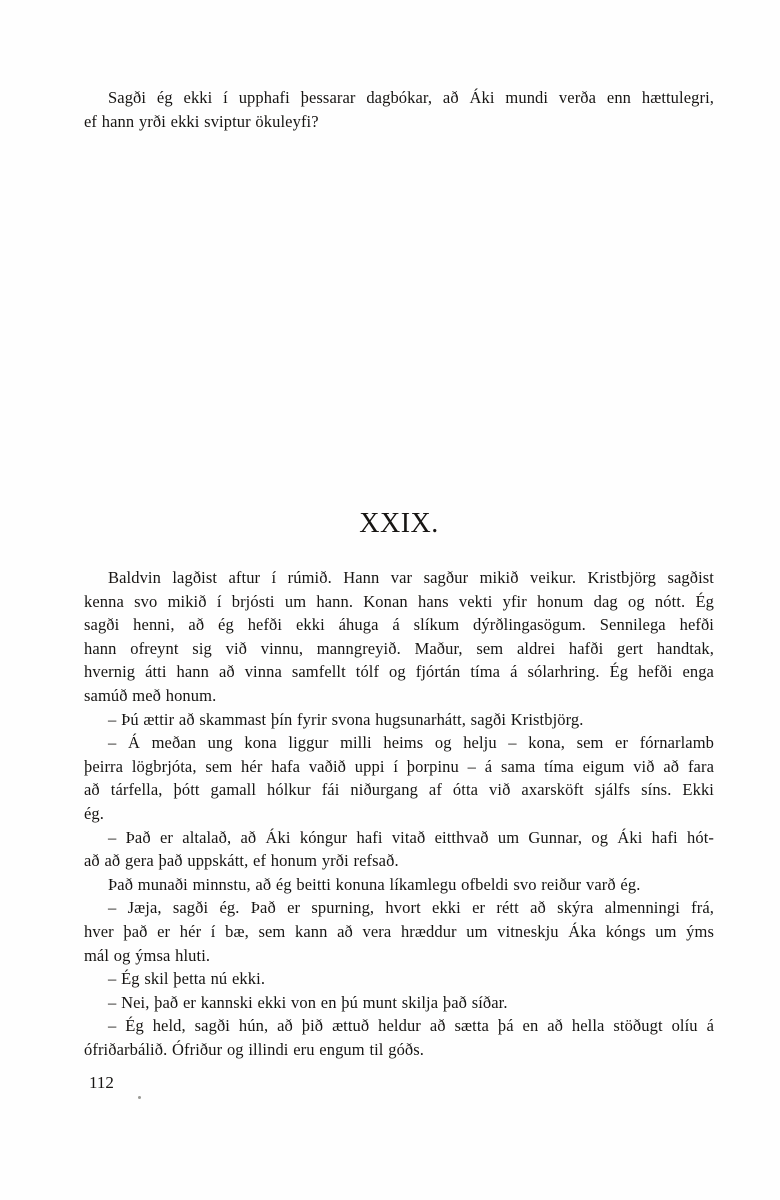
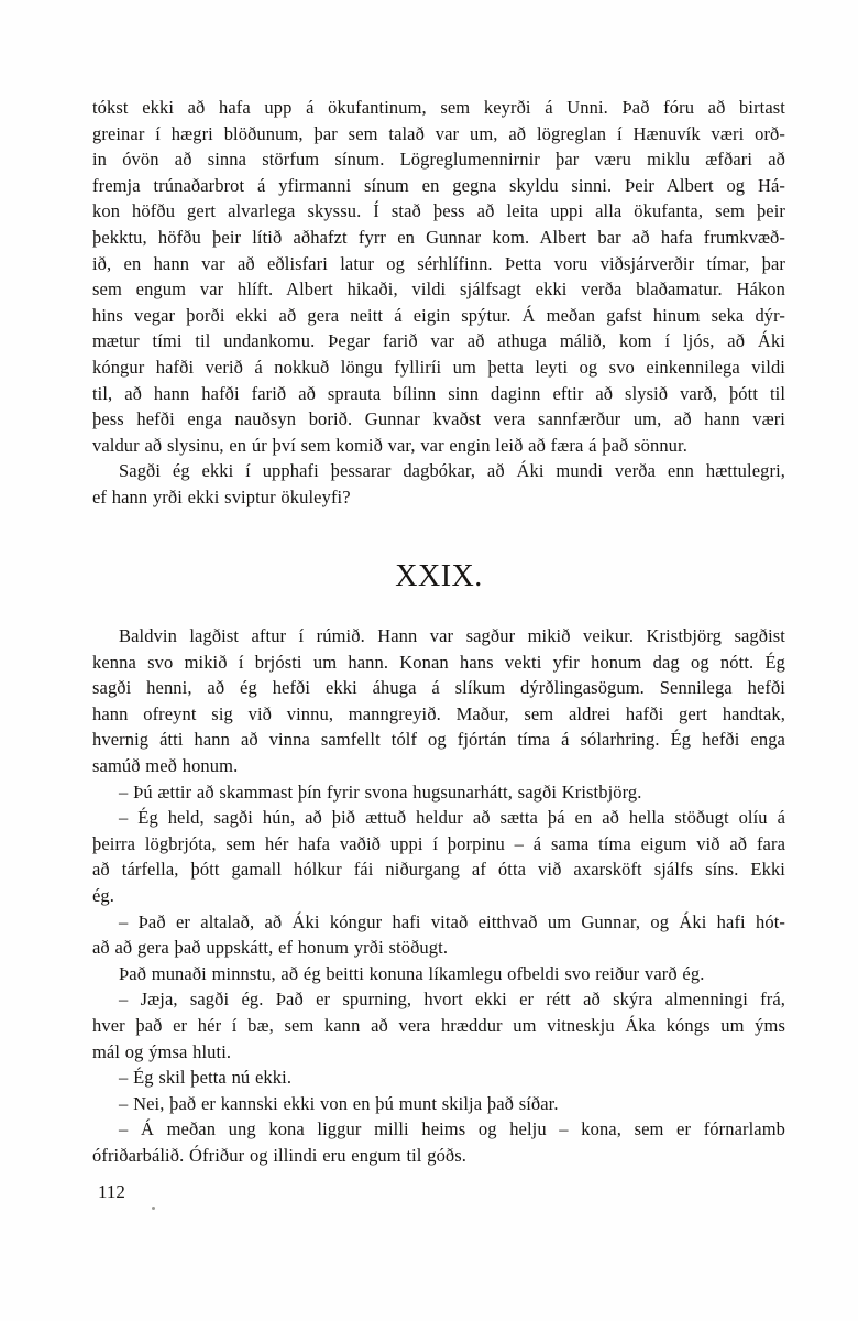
+ tókst ekki að hafa upp á ökufantinum, sem keyrði á Unni. Það fóru að birtast
+ greinar í hægri blöðunum, þar sem talað var um, að lögreglan í Hænuvík væri orð-
+ in óvön að sinna störfum sínum. Lögreglumennirnir þar væru miklu æfðari að
+ fremja trúnaðarbrot á yfirmanni sínum en gegna skyldu sinni. Þeir Albert og Há-
+ kon höfðu gert alvarlega skyssu. Í stað þess að leita uppi alla ökufanta, sem þeir
+ þekktu, höfðu þeir lítið aðhafzt fyrr en Gunnar kom. Albert bar að hafa frumkvæð-
+ ið, en hann var að eðlisfari latur og sérhlífinn. Þetta voru viðsjárverðir tímar, þar
+ sem engum var hlíft. Albert hikaði, vildi sjálfsagt ekki verða blaðamatur. Hákon
+ hins vegar þorði ekki að gera neitt á eigin spýtur. Á meðan gafst hinum seka dýr-
+ mætur tími til undankomu. Þegar farið var að athuga málið, kom í ljós, að Áki
+ kóngur hafði verið á nokkuð löngu fylliríi um þetta leyti og svo einkennilega vildi
+ til, að hann hafði farið að sprauta bílinn sinn daginn eftir að slysið varð, þótt til
+ þess hefði enga nauðsyn borið. Gunnar kvaðst vera sannfærður um, að hann væri
+ valdur að slysinu, en úr því sem komið var, var engin leið að færa á það sönnur.
  Sagði ég ekki í upphafi þessarar dagbókar, að Áki mundi verða enn hættulegri,
  ef hann yrði ekki sviptur ökuleyfi?
  XXIX.
  Baldvin lagðist aftur í rúmið. Hann var sagður mikið veikur. Kristbjörg sagðist
  kenna svo mikið í brjósti um hann. Konan hans vekti yfir honum dag og nótt. Ég
  sagði henni, að ég hefði ekki áhuga á slíkum dýrðlingasögum. Sennilega hefði
  hann ofreynt sig við vinnu, manngreyið. Maður, sem aldrei hafði gert handtak,
  hvernig átti hann að vinna samfellt tólf og fjórtán tíma á sólarhring. Ég hefði enga
  samúð með honum.
  – Þú ættir að skammast þín fyrir svona hugsunarhátt, sagði Kristbjörg.
- – Á meðan ung kona liggur milli heims og helju – kona, sem er fórnarlamb
+ – Ég held, sagði hún, að þið ættuð heldur að sætta þá en að hella stöðugt olíu á
  þeirra lögbrjóta, sem hér hafa vaðið uppi í þorpinu – á sama tíma eigum við að fara
  að tárfella, þótt gamall hólkur fái niðurgang af ótta við axarsköft sjálfs síns. Ekki
  ég.
  – Það er altalað, að Áki kóngur hafi vitað eitthvað um Gunnar, og Áki hafi hót-
- að að gera það uppskátt, ef honum yrði refsað.
+ að að gera það uppskátt, ef honum yrði stöðugt.
  Það munaði minnstu, að ég beitti konuna líkamlegu ofbeldi svo reiður varð ég.
  – Jæja, sagði ég. Það er spurning, hvort ekki er rétt að skýra almenningi frá,
  hver það er hér í bæ, sem kann að vera hræddur um vitneskju Áka kóngs um ýms
  mál og ýmsa hluti.
  – Ég skil þetta nú ekki.
  – Nei, það er kannski ekki von en þú munt skilja það síðar.
- – Ég held, sagði hún, að þið ættuð heldur að sætta þá en að hella stöðugt olíu á
+ – Á meðan ung kona liggur milli heims og helju – kona, sem er fórnarlamb
  ófriðarbálið. Ófriður og illindi eru engum til góðs.
  112
